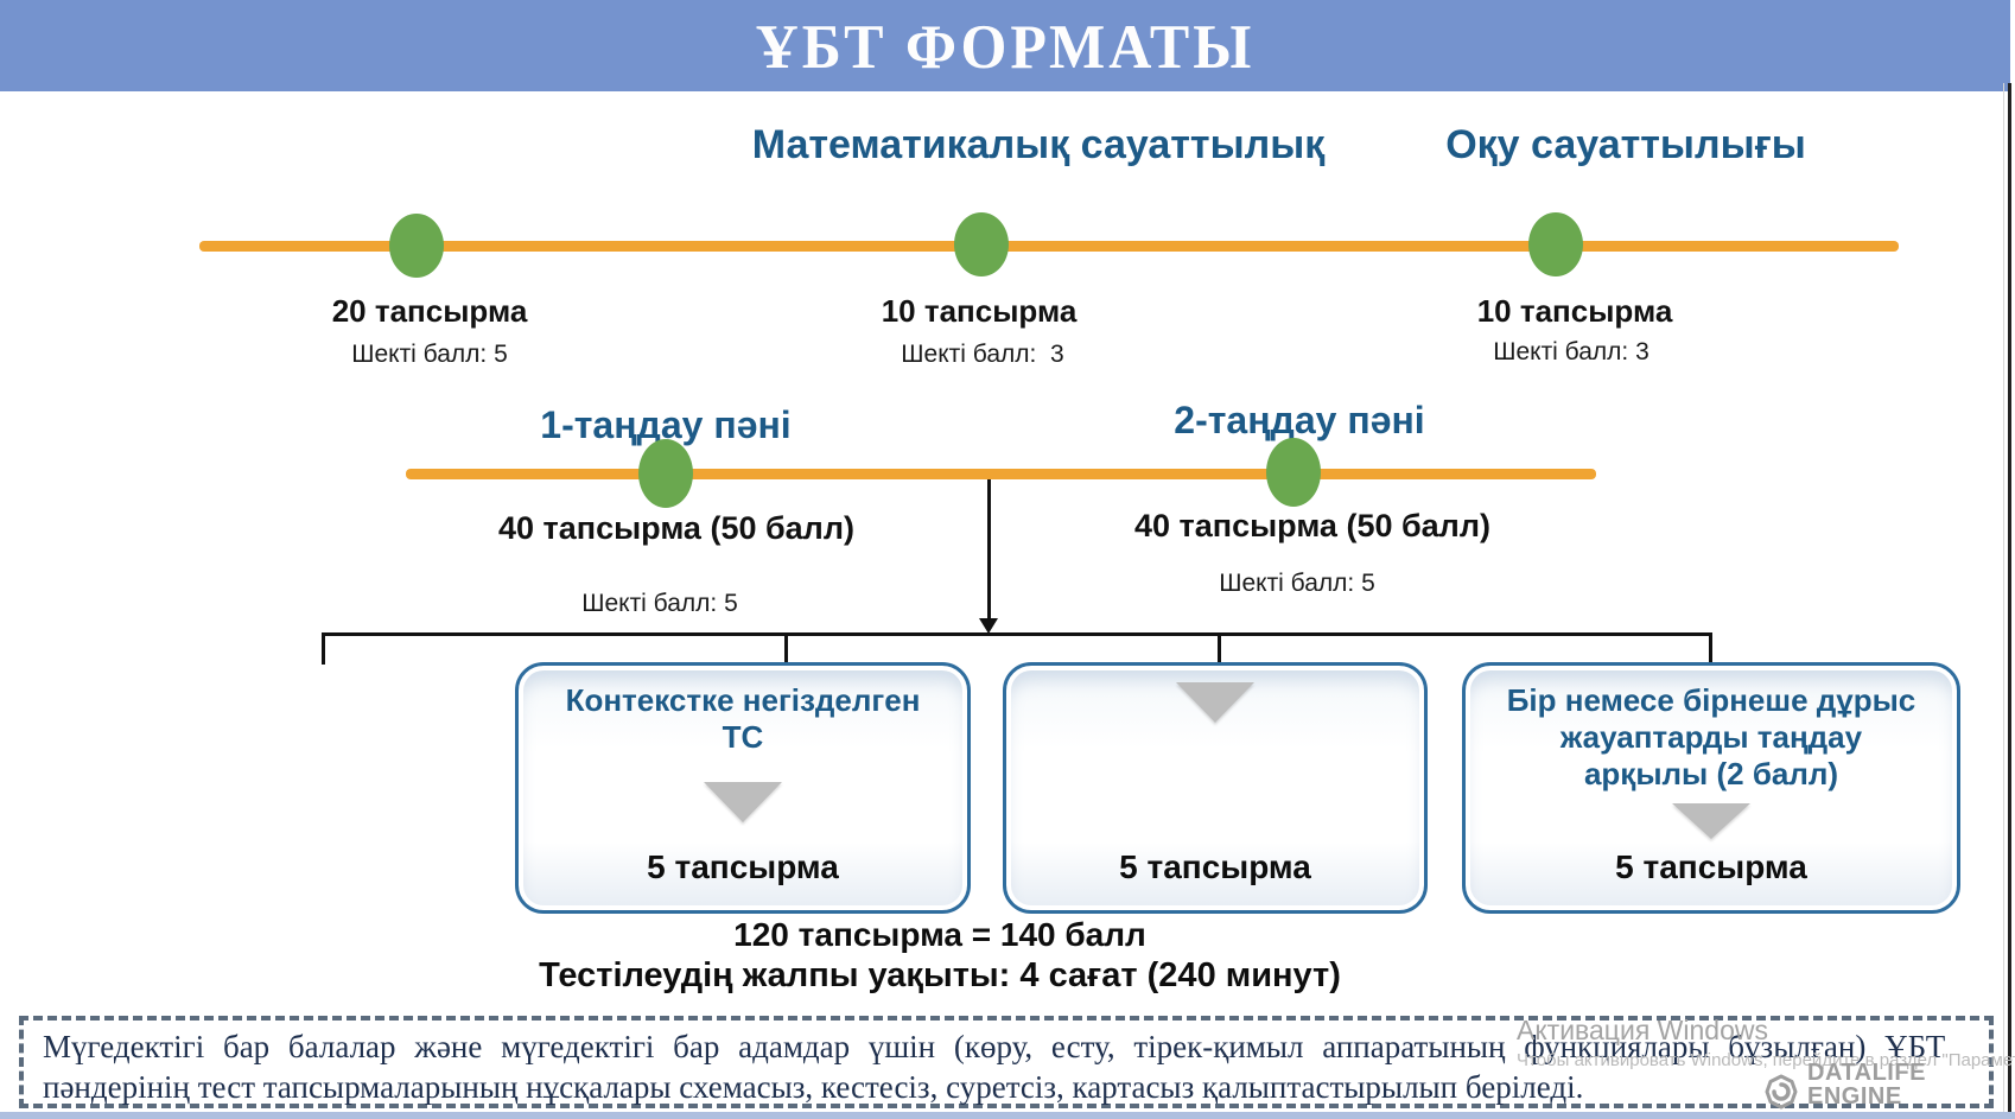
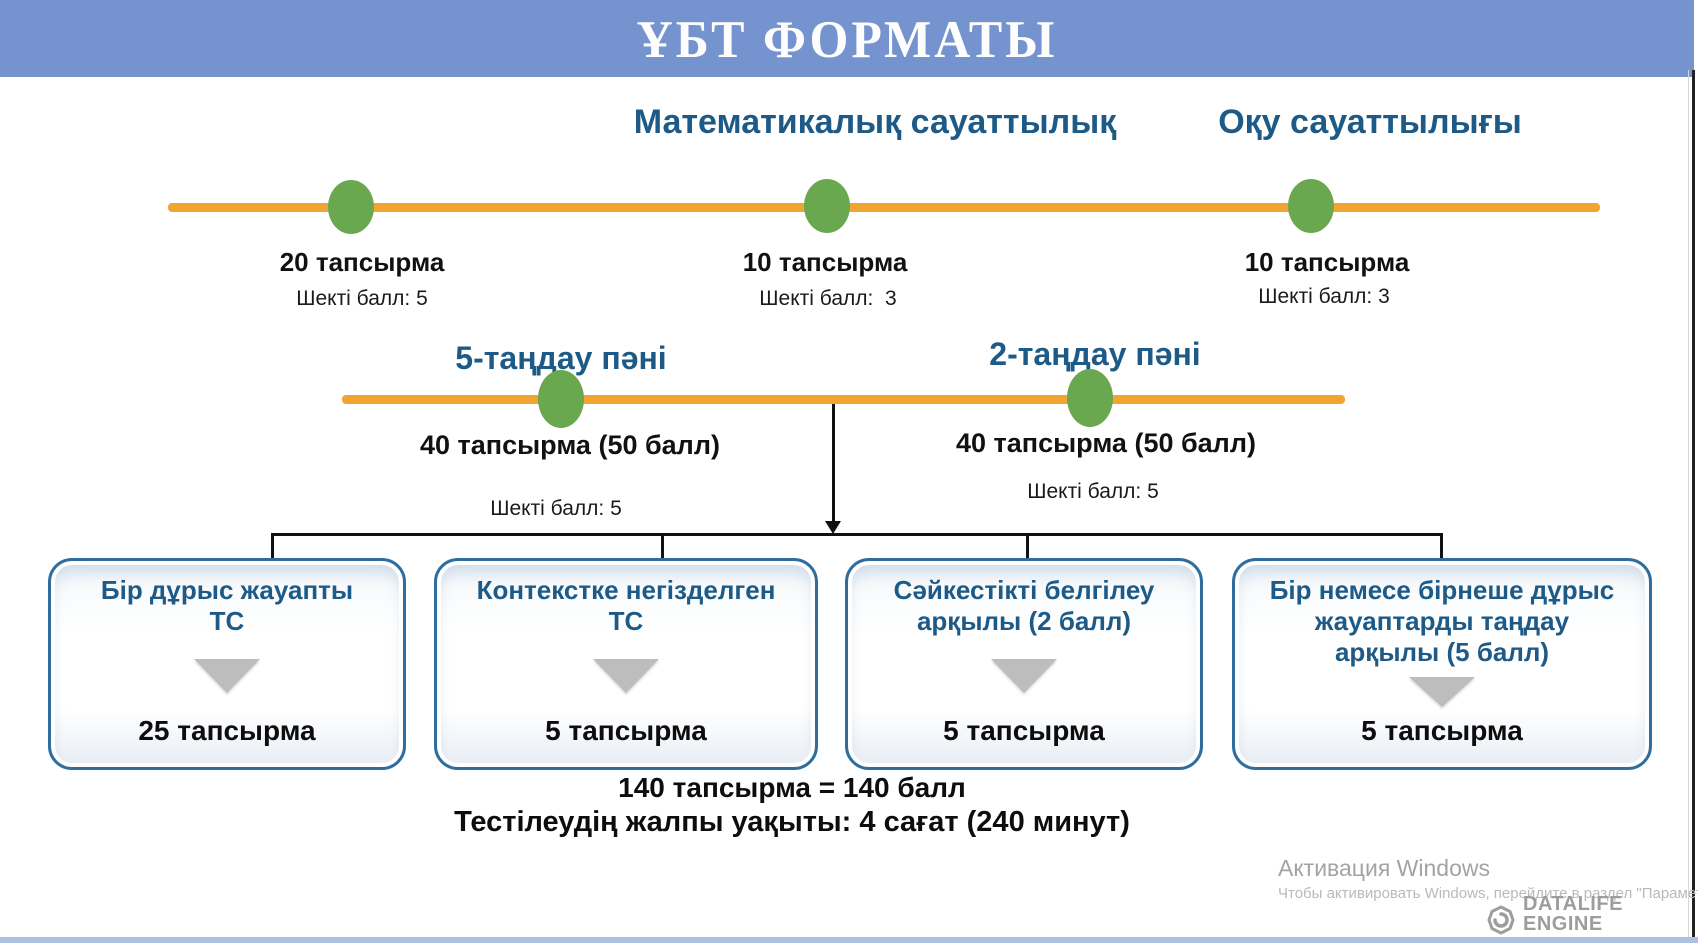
  ҰБТ ФОРМАТЫ
  Математикалық сауаттылық
  Оқу сауаттылығы
  20 тапсырма
  10 тапсырма
  10 тапсырма
  Шекті балл: 5
  Шекті балл: 3
  Шекті балл: 3
- 1-таңдау пәні
+ 5-таңдау пәні
  2-таңдау пәні
  40 тапсырма (50 балл)
  40 тапсырма (50 балл)
  Шекті балл: 5
  Шекті балл: 5
+ Бір дұрыс жауапты ТС
+ 25 тапсырма
  Контекстке негізделген ТС
  5 тапсырма
+ Сәйкестікті белгілеу арқылы (2 балл)
  5 тапсырма
- Бір немесе бірнеше дұрыс жауаптарды таңдау арқылы (2 балл)
+ Бір немесе бірнеше дұрыс жауаптарды таңдау арқылы (5 балл)
  5 тапсырма
- 120 тапсырма = 140 балл
+ 140 тапсырма = 140 балл
  Тестілеудің жалпы уақыты: 4 сағат (240 минут)
- Мүгедектігі бар балалар және мүгедектігі бар адамдар үшін (көру, есту, тірек-қимыл аппаратының функциялары бұзылған) ҰБТ
- пәндерінің тест тапсырмаларының нұсқалары схемасыз, кестесіз, суретсіз, картасыз қалыптастырылып беріледі.
  Активация Windows
  Чтобы активировать Windows, перейдите в раздел "Параме
  DATALIFE ENGINE
